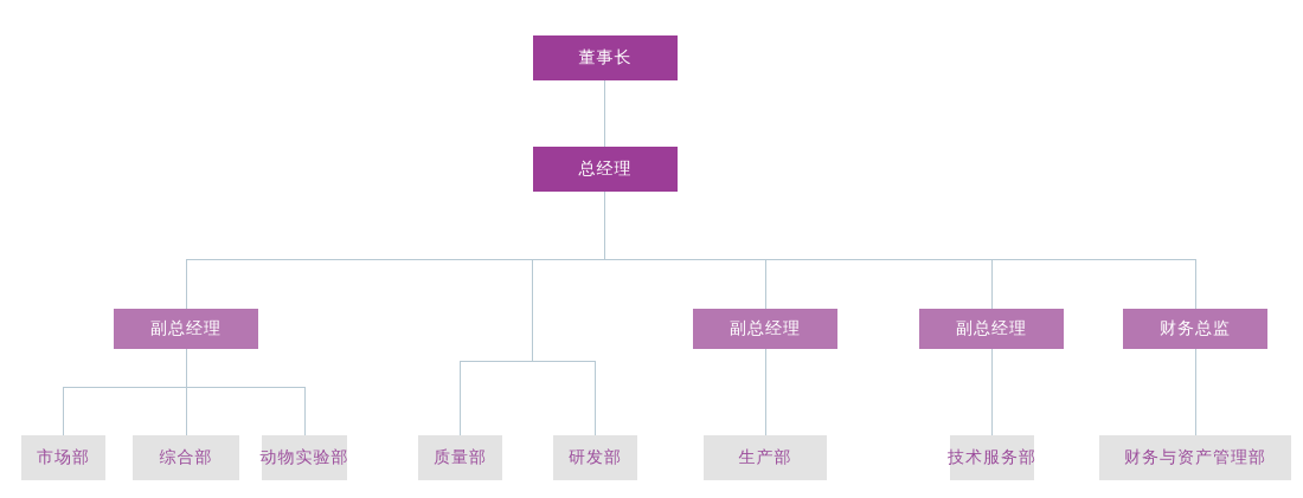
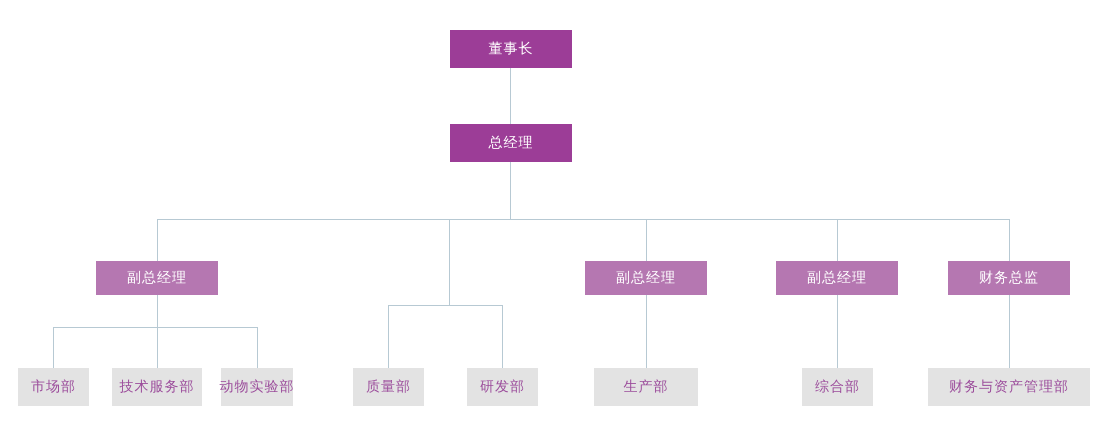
  董事长
  总经理
  副总经理
  副总经理
  副总经理
  财务总监
  市场部
- 综合部
+ 技术服务部
  动物实验部
  质量部
  研发部
  生产部
- 技术服务部
+ 综合部
  财务与资产管理部
